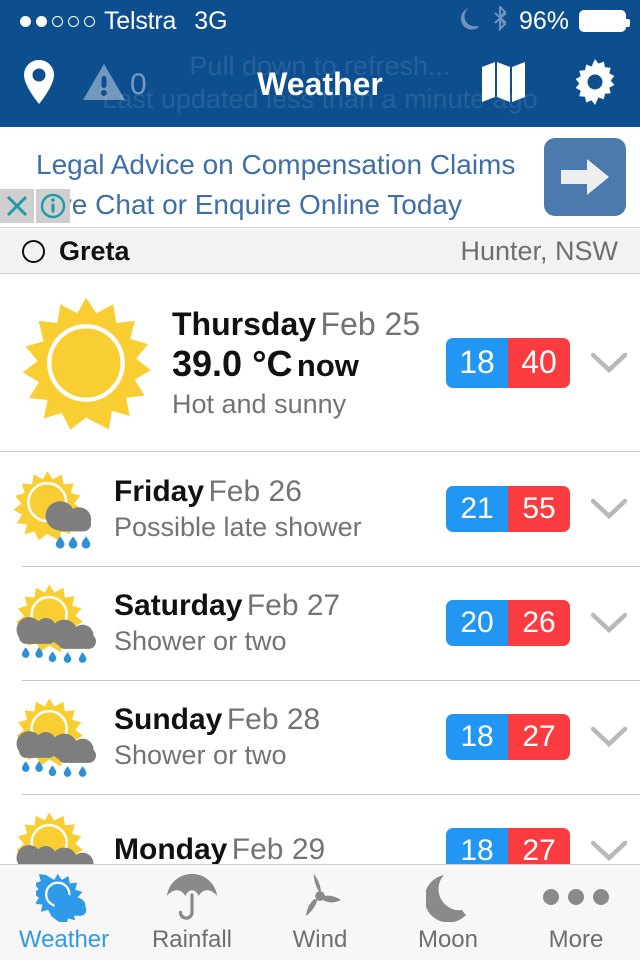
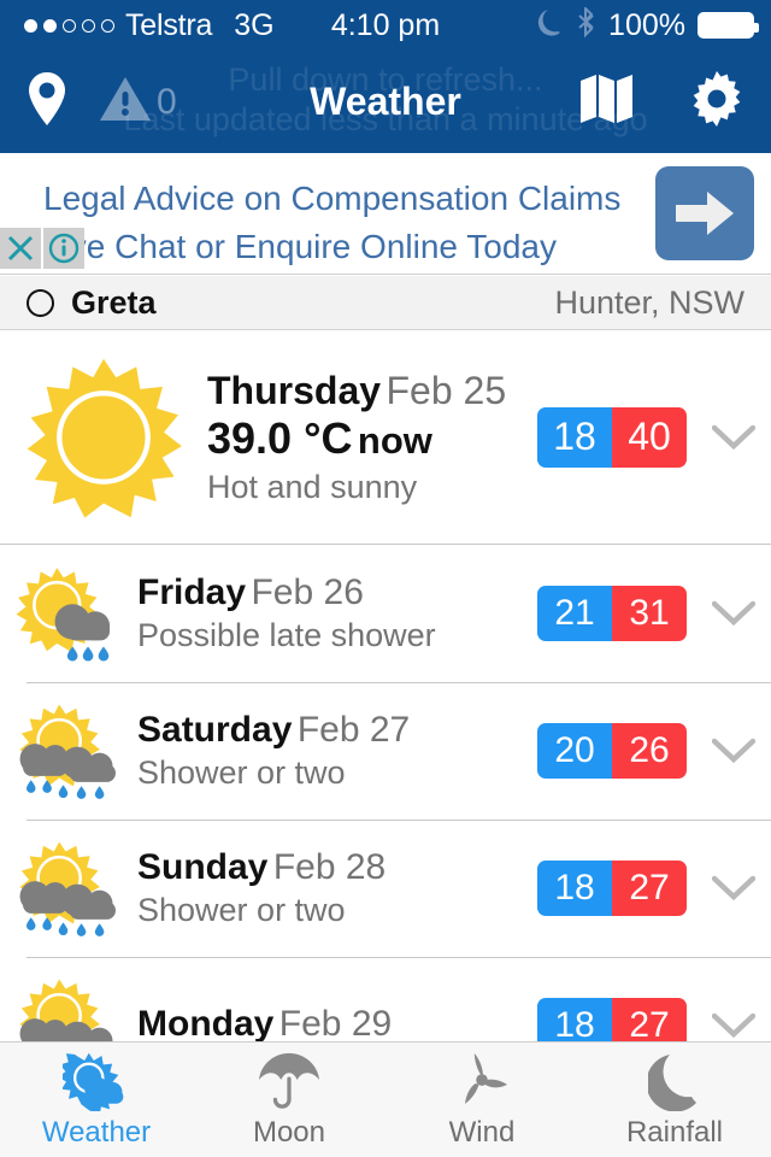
  Telstra
  3G
+ 4:10 pm
- 96%
+ 100%
  Pull down to refresh...
  Last updated less than a minute ao
  0
  Weather
  Legal Advice on Compensation Claims
  e Chat or Enquire Online Today
  Greta
  Hunter, NSW
  Thursday Feb 25
  39.0 °C now
  Hot and sunny
  18
  40
  Friday Feb 26
  Possible late shower
  21
- 55
+ 31
  Saturday Feb 27
  Shower or two
  20
  26
  Sunday Feb 28
  Shower or two
  18
  27
  Monday Feb 29
  18
  27
  Weather
- Rainfall
+ Moon
  Wind
- Moon
+ Rainfall
- More
